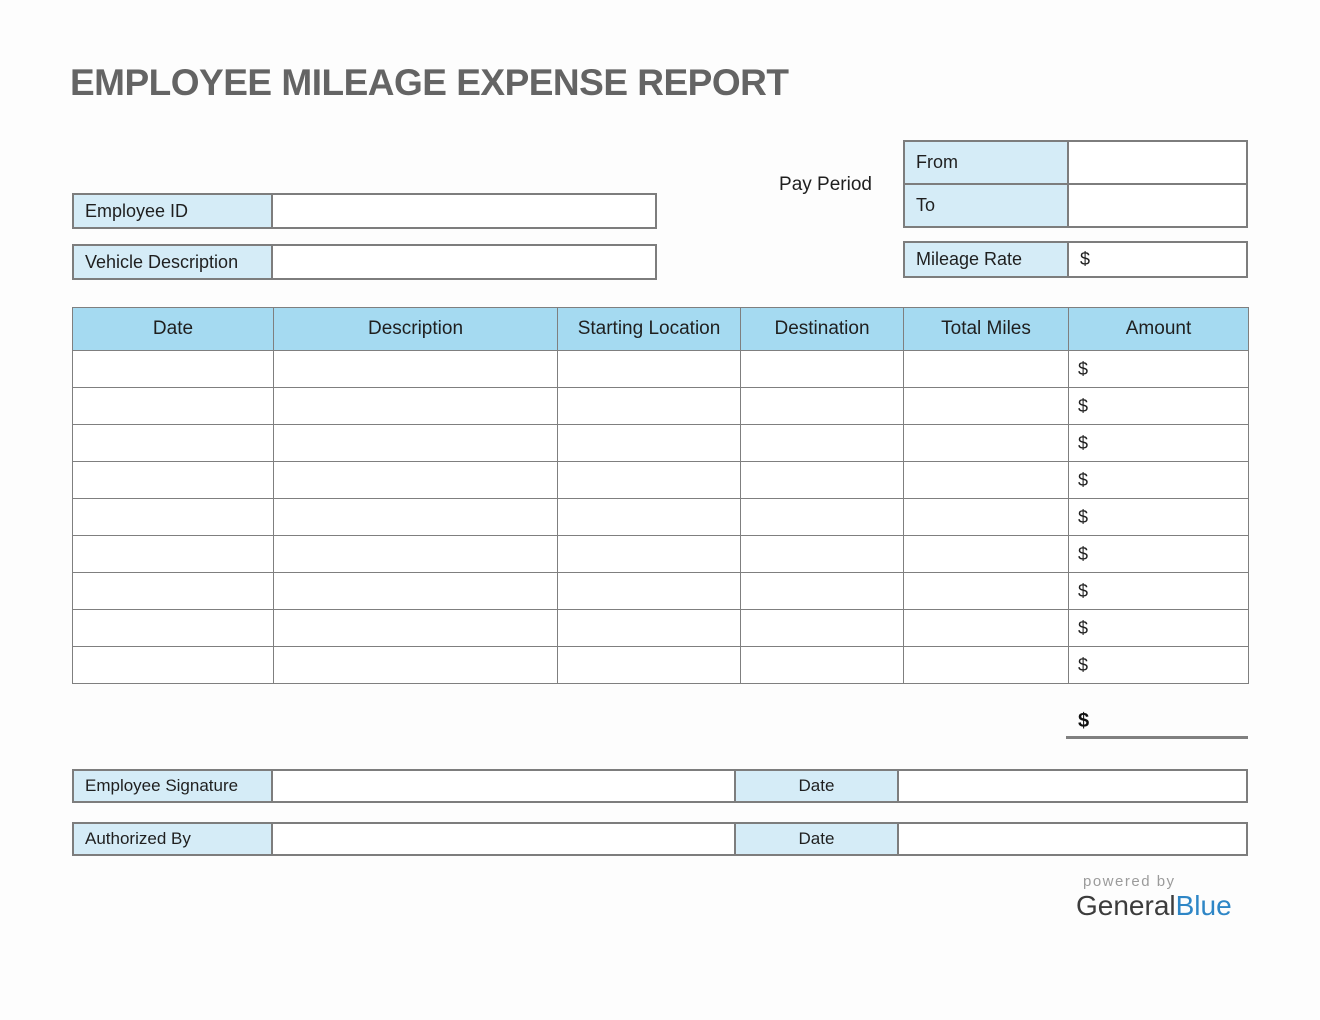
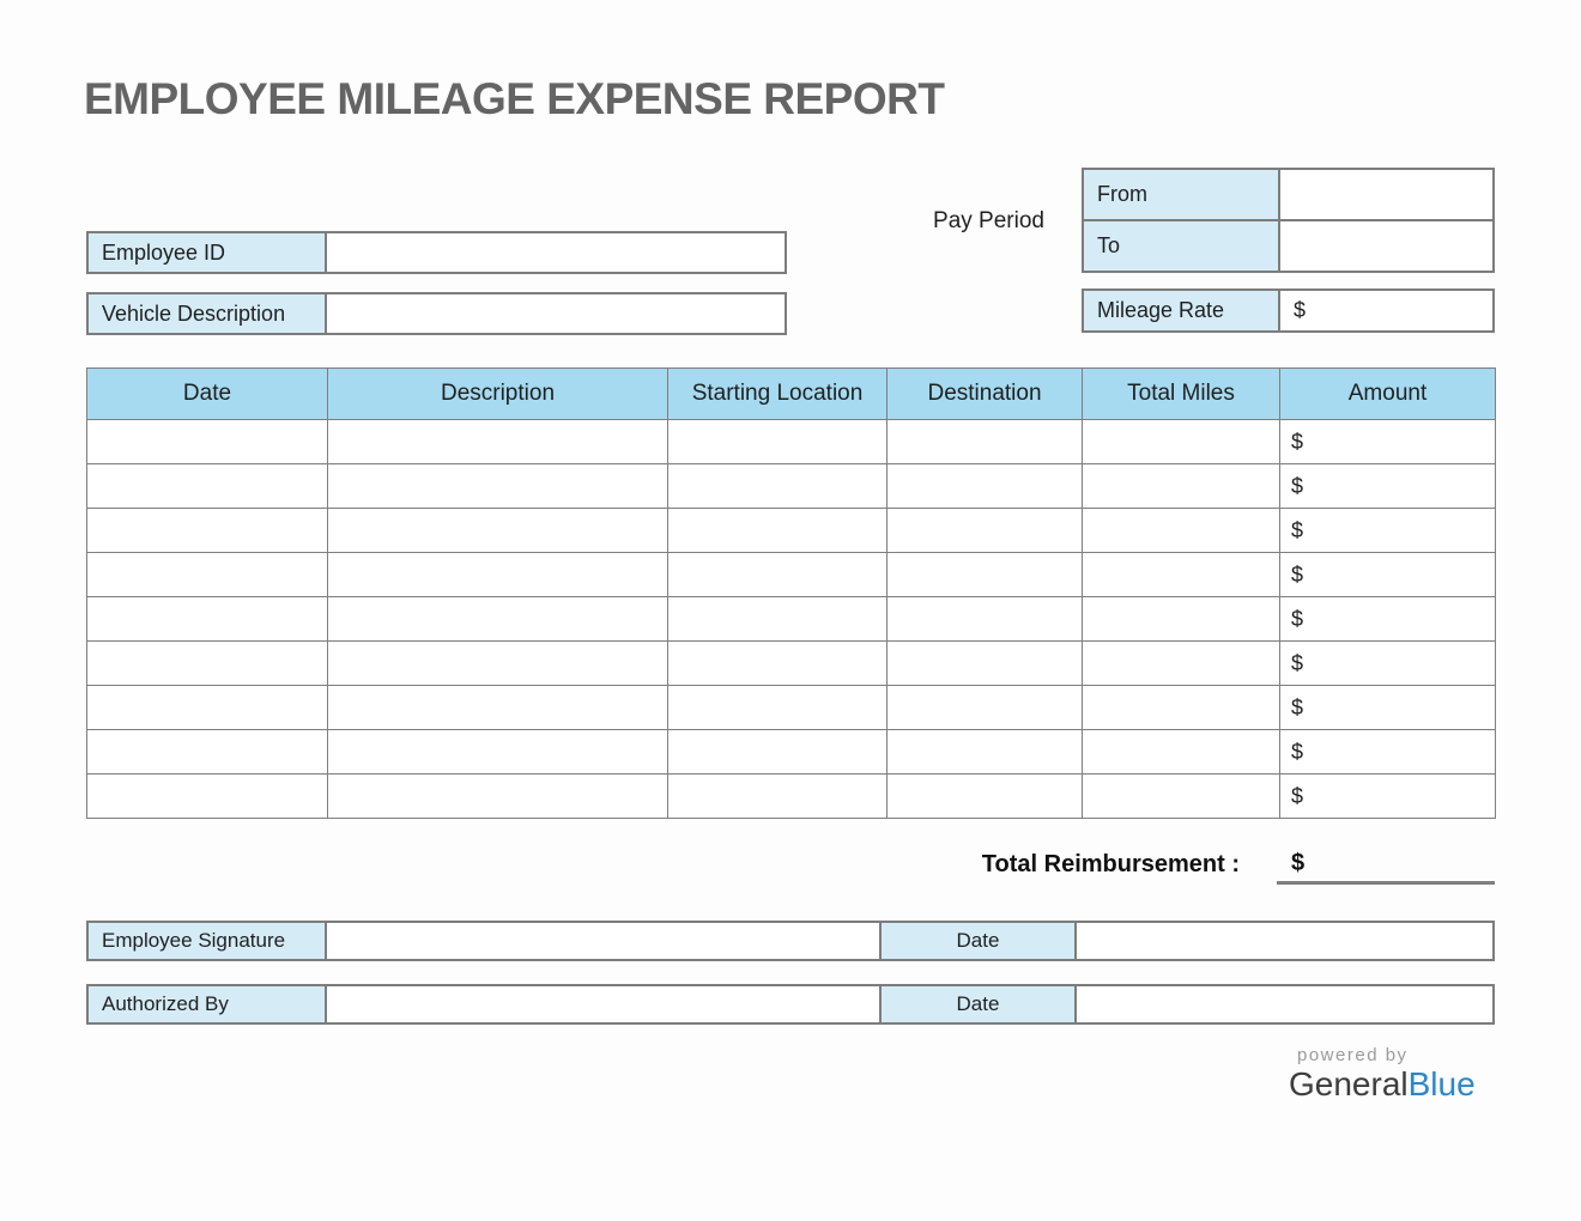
  EMPLOYEE MILEAGE EXPENSE REPORT
  Employee ID
  Vehicle Description
  Pay Period
  From
  To
  Mileage Rate
  $
  Date	Description	Starting Location	Destination	Total Miles	Amount
  					$
  					$
  					$
  					$
  					$
  					$
  					$
  					$
  					$
+ Total Reimbursement :
  $
  Employee Signature
  Date
  Authorized By
  Date
  powered by
  GeneralBlue
